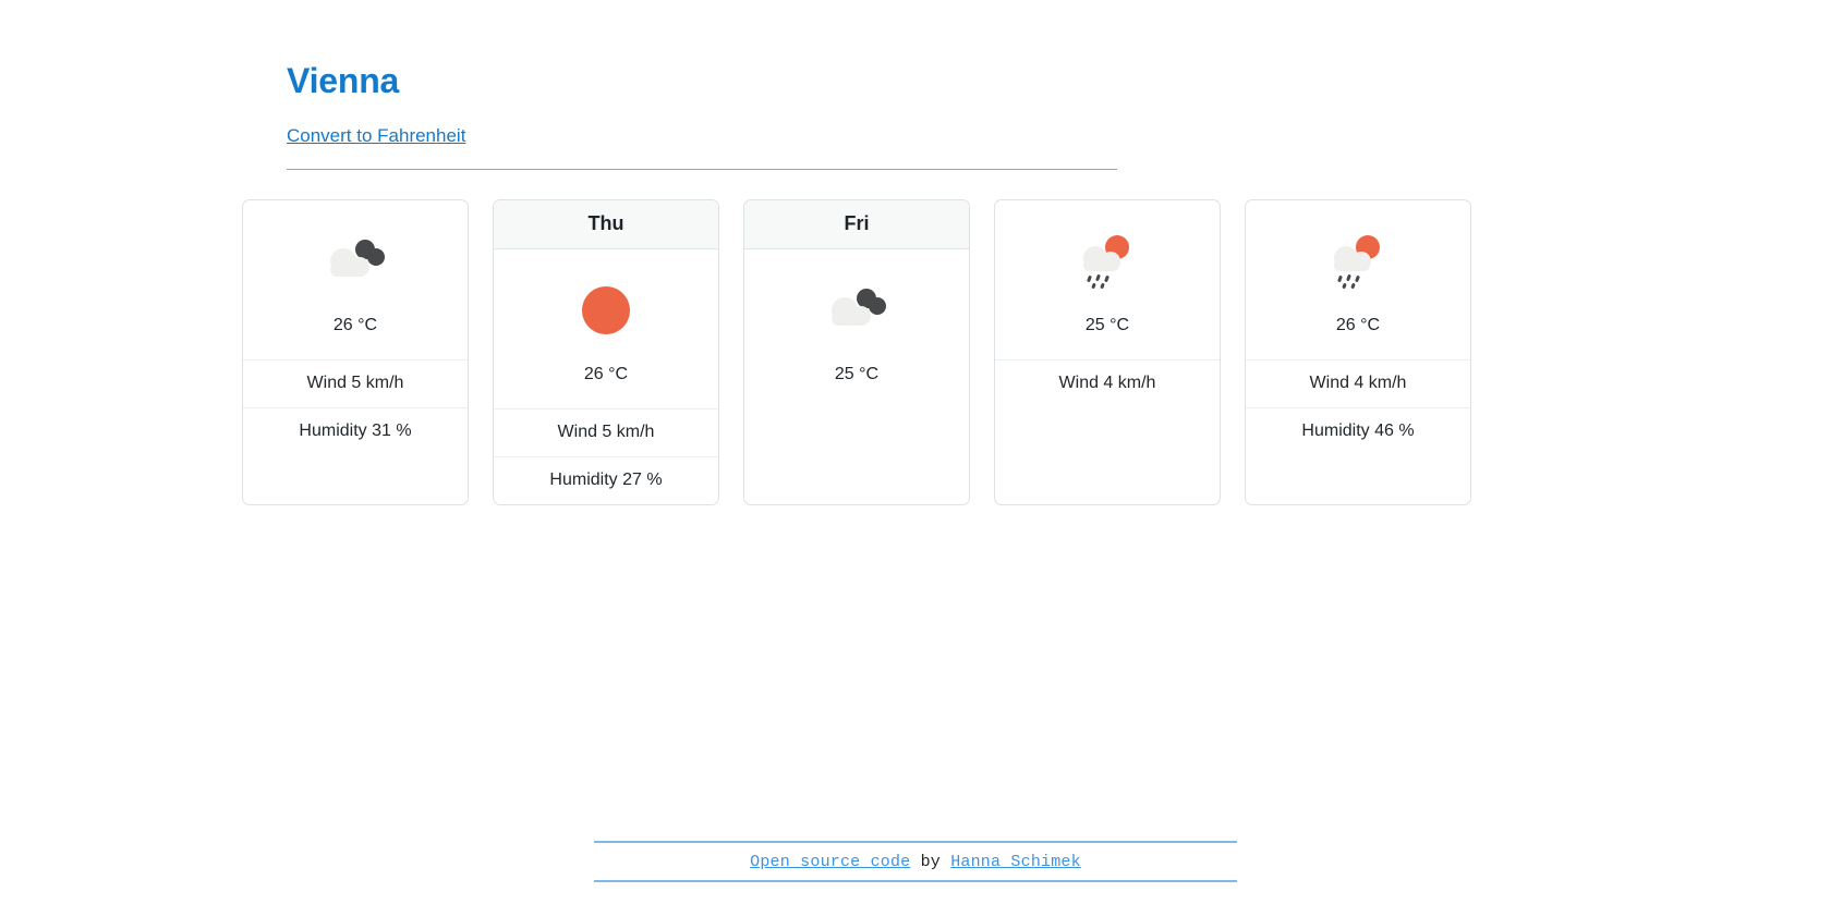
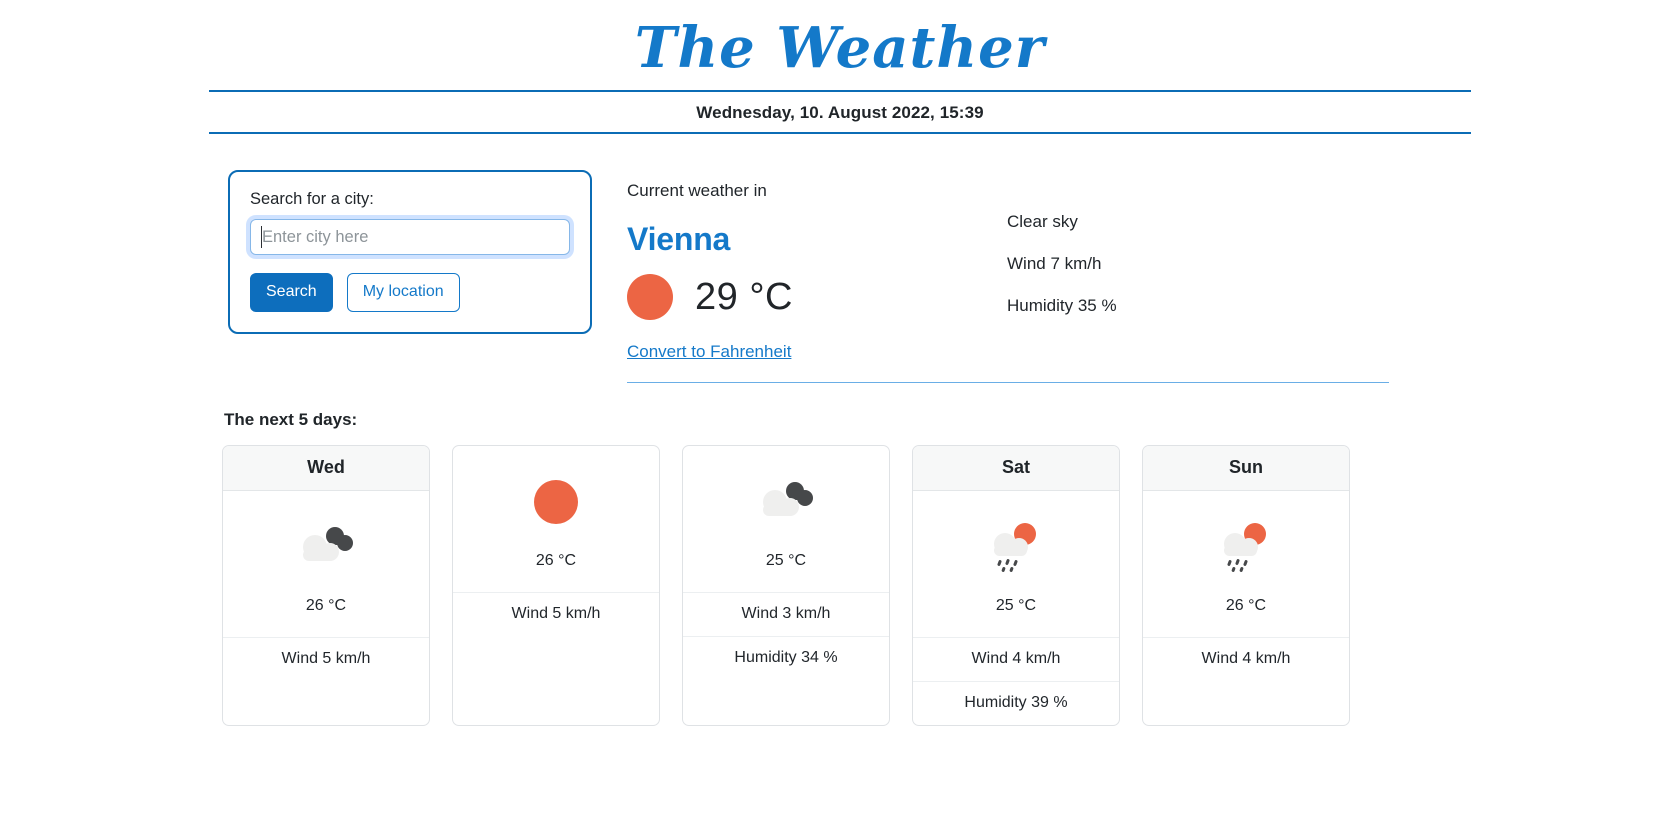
+ The Weather
+ Wednesday, 10. August 2022, 15:39
+ Search for a city:
+ Enter city here
+ Search
+ My location
+ Current weather in
  Vienna
+ 29 °C
+ Clear sky
+ Wind 7 km/h
+ Humidity 35 %
  Convert to Fahrenheit
+ The next 5 days:
+ Wed
  26 °C
  Wind 5 km/h
- Humidity 31 %
- Thu
  26 °C
  Wind 5 km/h
- Humidity 27 %
- Fri
  25 °C
+ Wind 3 km/h
+ Humidity 34 %
+ Sat
  25 °C
  Wind 4 km/h
+ Humidity 39 %
+ Sun
  26 °C
  Wind 4 km/h
- Humidity 46 %
- Open source code by Hanna Schimek
